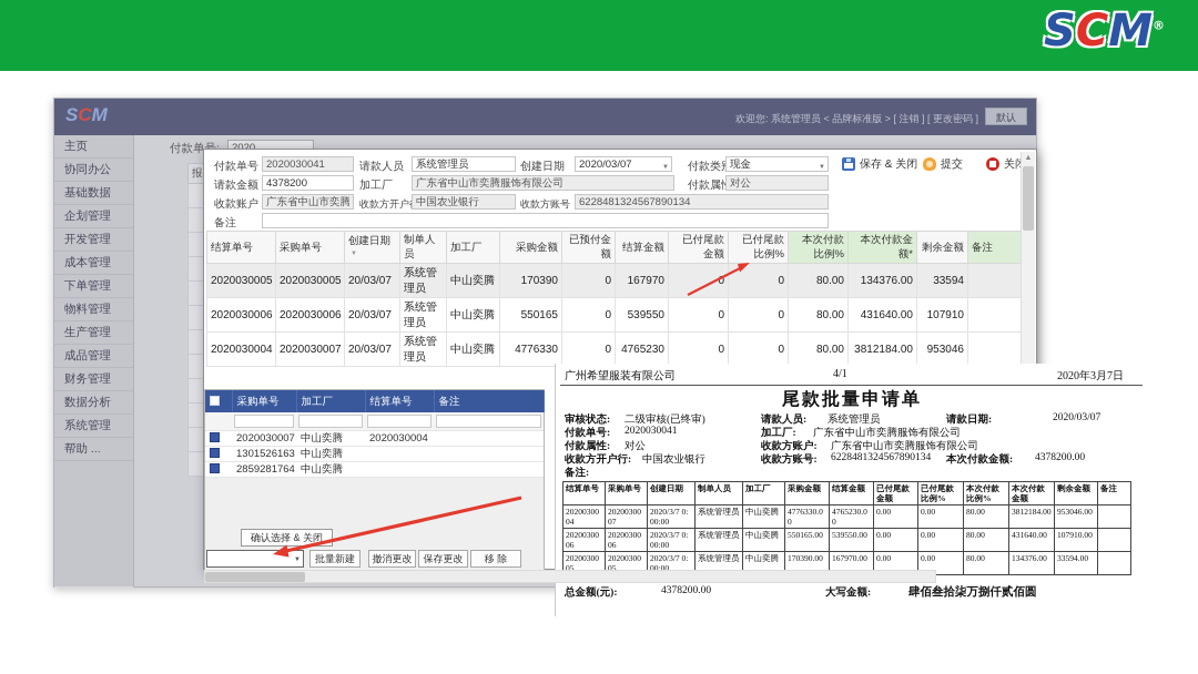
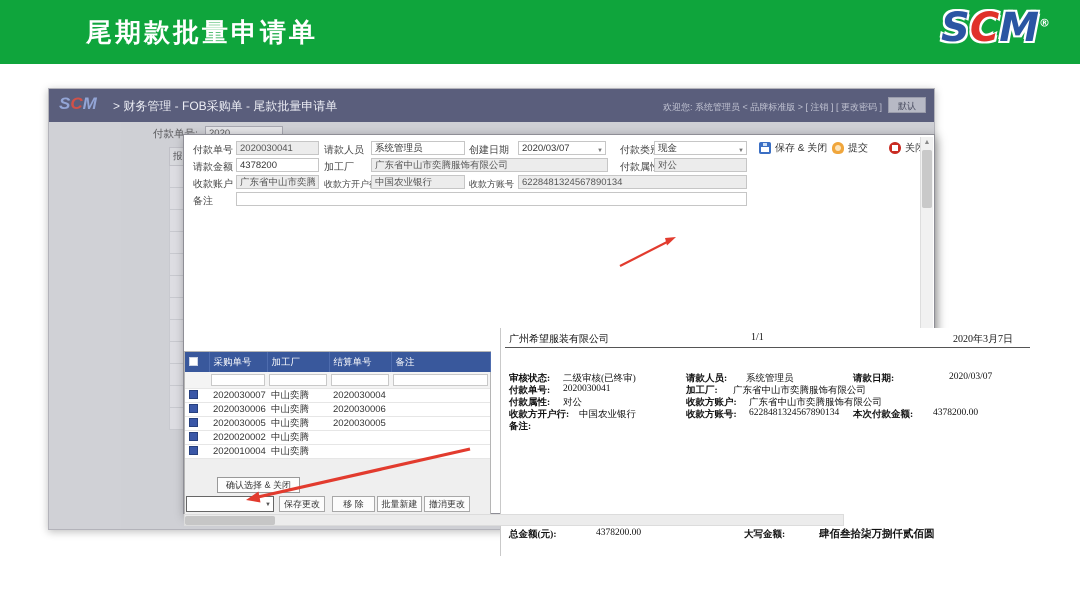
+ 尾期款批量申请单
  SCM®
  SCM
+ > 财务管理 - FOB采购单 - 尾款批量申请单
  欢迎您: 系统管理员 < 品牌标准版 > [ 注销 ] [ 更改密码 ]
  默认
- 主页
- 协同办公
- 基础数据
- 企划管理
- 开发管理
- 成本管理
- 下单管理
- 物料管理
- 生产管理
- 成品管理
- 财务管理
- 数据分析
- 系统管理
- 帮助 ...
  2020
  付款单号
  2020030041
  请款人员
  系统管理员
  创建日期
  2020/03/07
  付款类
  现金
  保存 & 关闭
  提交
  请款金额
  4378200
  加工厂
  广东省中山市奕腾服饰有限公司
  付款属
  对公
  收款账户
  收款方开户
  中国农业银行
  收款方账号
  6228481324567890134
  备注
- 结算单号	采购单号	创建日期	制单人员	加工厂	采购金额	已预付金额	结算金额	已付尾款金额	已付尾款比例%	本次付款比例%	本次付款金额*	剩余金额	备注
- 2020030005	2020030005	20/03/07	系统管理员	中山奕腾	170390	0	167970	0	0	80.00	134376.00	33594
- 2020030006	2020030006	20/03/07	系统管理员	中山奕腾	550165	0	539550	0	0	80.00	431640.00	107910
- 2020030004	2020030007	20/03/07	系统管理员	中山奕腾	4776330	0	4765230	0	0	80.00	3812184.00	953046
  	采购单号	加工厂	结算单号	备注
  	2020030007	中山奕腾	2020030004
+ 	2020030006	中山奕腾	2020030006
+ 	2020030005	中山奕腾	2020030005
- 	1301526163	中山奕腾
+ 	2020020002	中山奕腾
- 	2859281764	中山奕腾
+ 	2020010004	中山奕腾
  确认选择 & 关闭
- 批量新建
+ 保存更改
- 撤消更改
+ 移 除
- 保存更改
+ 批量新建
- 移 除
+ 撤消更改
  广州希望服装有限公司
- 4/1
+ 1/1
  2020年3月7日
- 尾款批量申请单
  审核状态:
  二级审核(已终审)
  请款人员:
  系统管理员
  请款日期:
  2020/03/07
  付款单号:
  2020030041
  加工厂:
  广东省中山市奕腾服饰有限公司
  付款属性:
  对公
  收款方账户:
  广东省中山市奕腾服饰有限公司
  收款方开户行:
  中国农业银行
  收款方账号:
  6228481324567890134
  本次付款金额:
  4378200.00
  备注:
- 结算单号	采购单号	创建日期	制单人员	加工厂	采购金额	结算金额	已付尾款金额	已付尾款比例%	本次付款比例%	本次付款金额	剩余金额	备注
- 2020030004	2020030007	2020/3/7 0:00:00	系统管理员	中山奕腾	4776330.00	4765230.00	0.00	0.00	80.00	3812184.00	953046.00
- 2020030006	2020030006	2020/3/7 0:00:00	系统管理员	中山奕腾	550165.00	539550.00	0.00	0.00	80.00	431640.00	107910.00
- 2020030005	2020030005	2020/3/7 0:00:00	系统管理员	中山奕腾	170390.00	167970.00	0.00	0.00	80.00	134376.00	33594.00
  总金额(元):
  4378200.00
  大写金额:
  肆佰叁拾柒万捌仟贰佰圆
